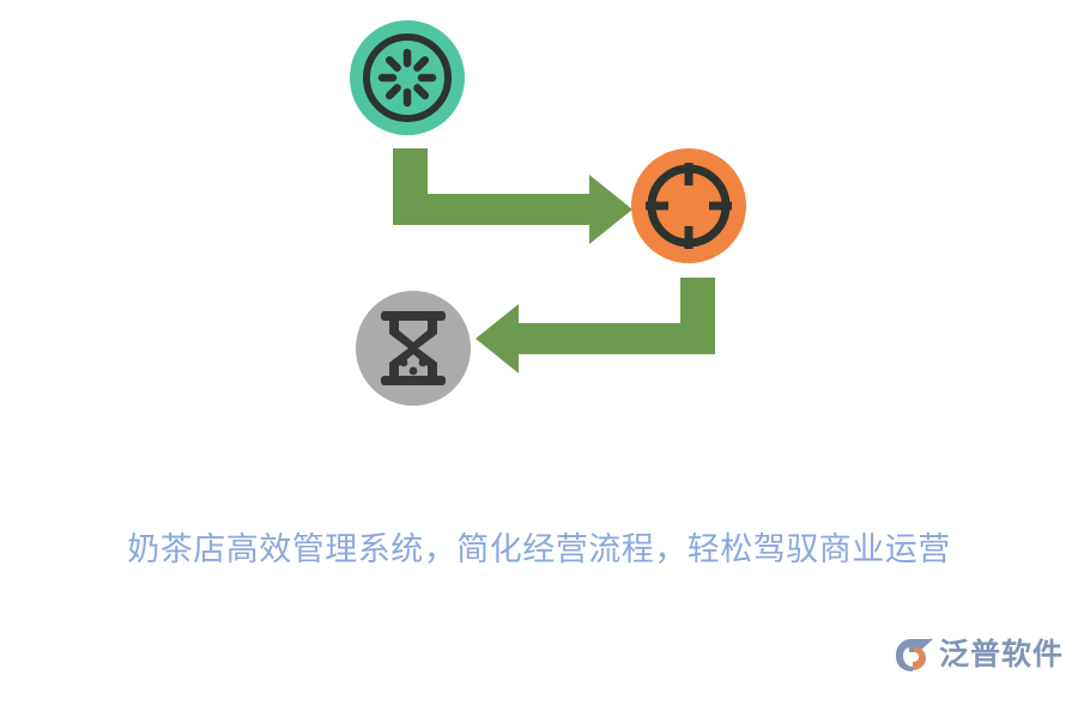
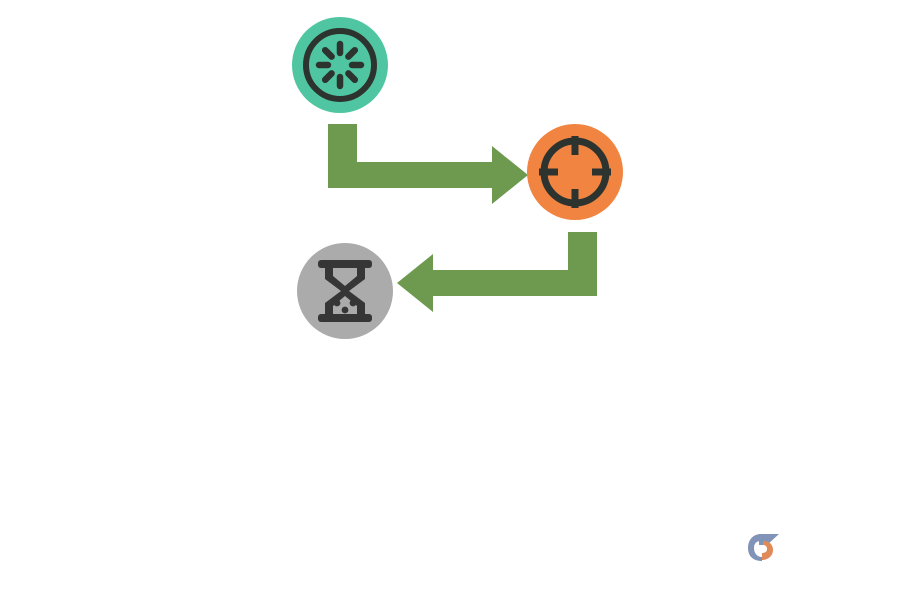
- 奶茶店高效管理系统，简化经营流程，轻松驾驭商业运营
- 泛普软件
